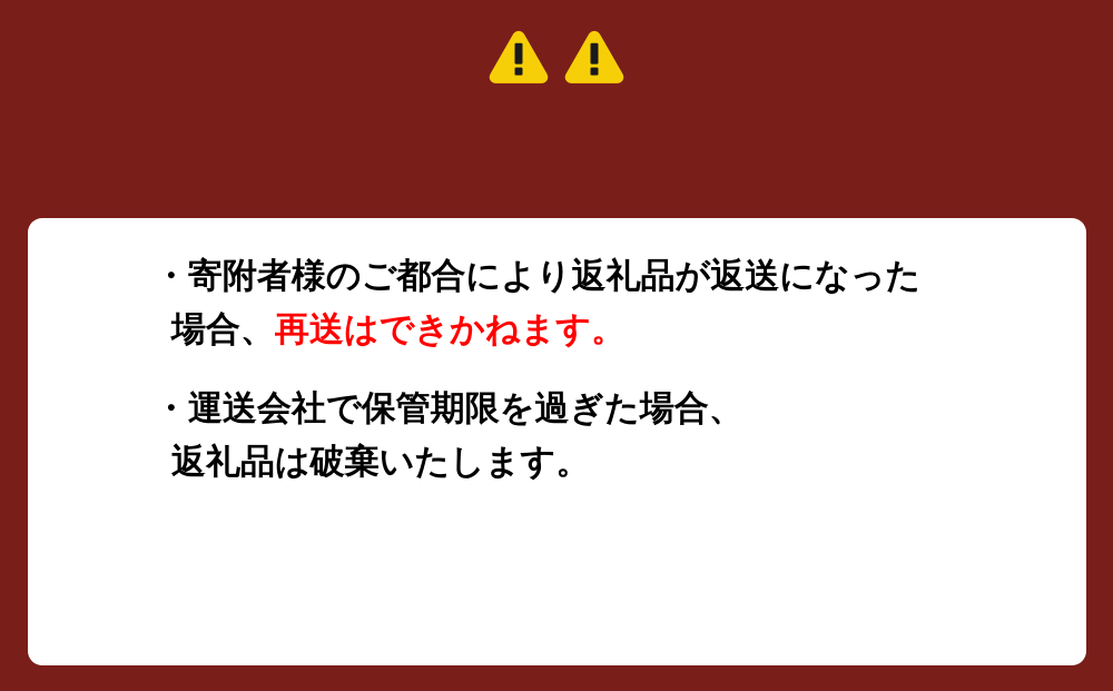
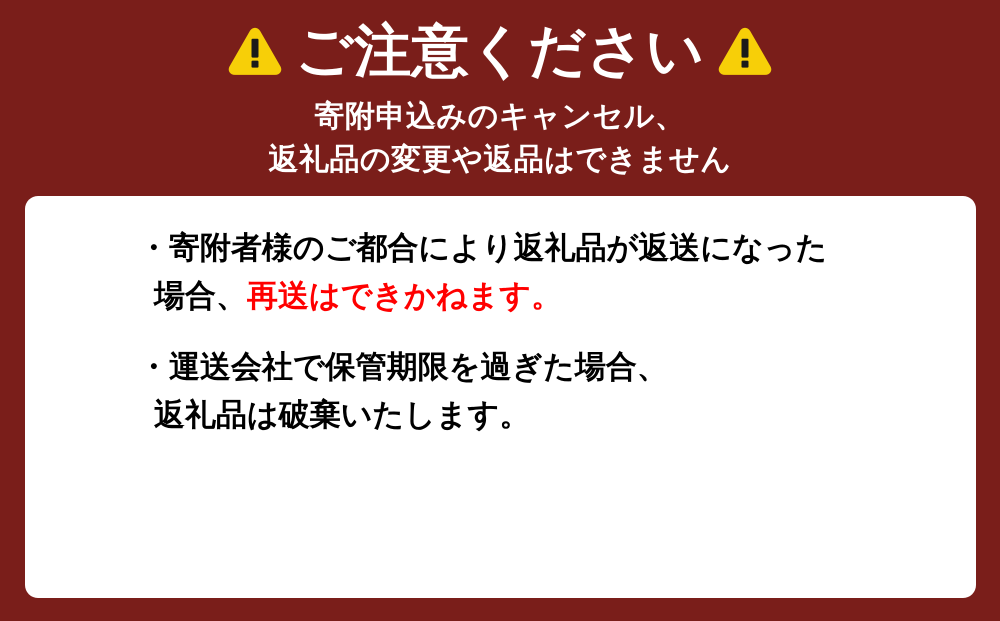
+ ご注意ください
+ 寄附申込みのキャンセル、
+ 返礼品の変更や返品はできません
  ・寄附者様のご都合により返礼品が返送になった
  場合、再送はできかねます。
  ・運送会社で保管期限を過ぎた場合、
  返礼品は破棄いたします。
